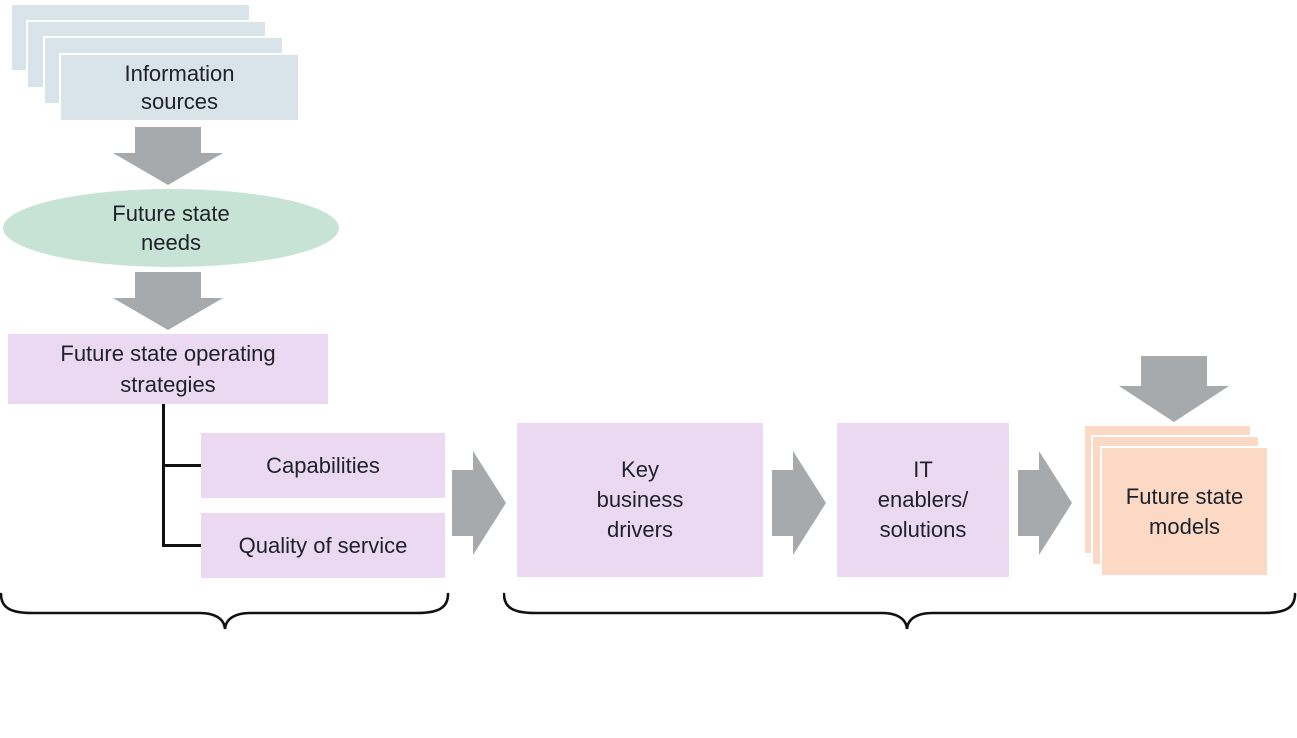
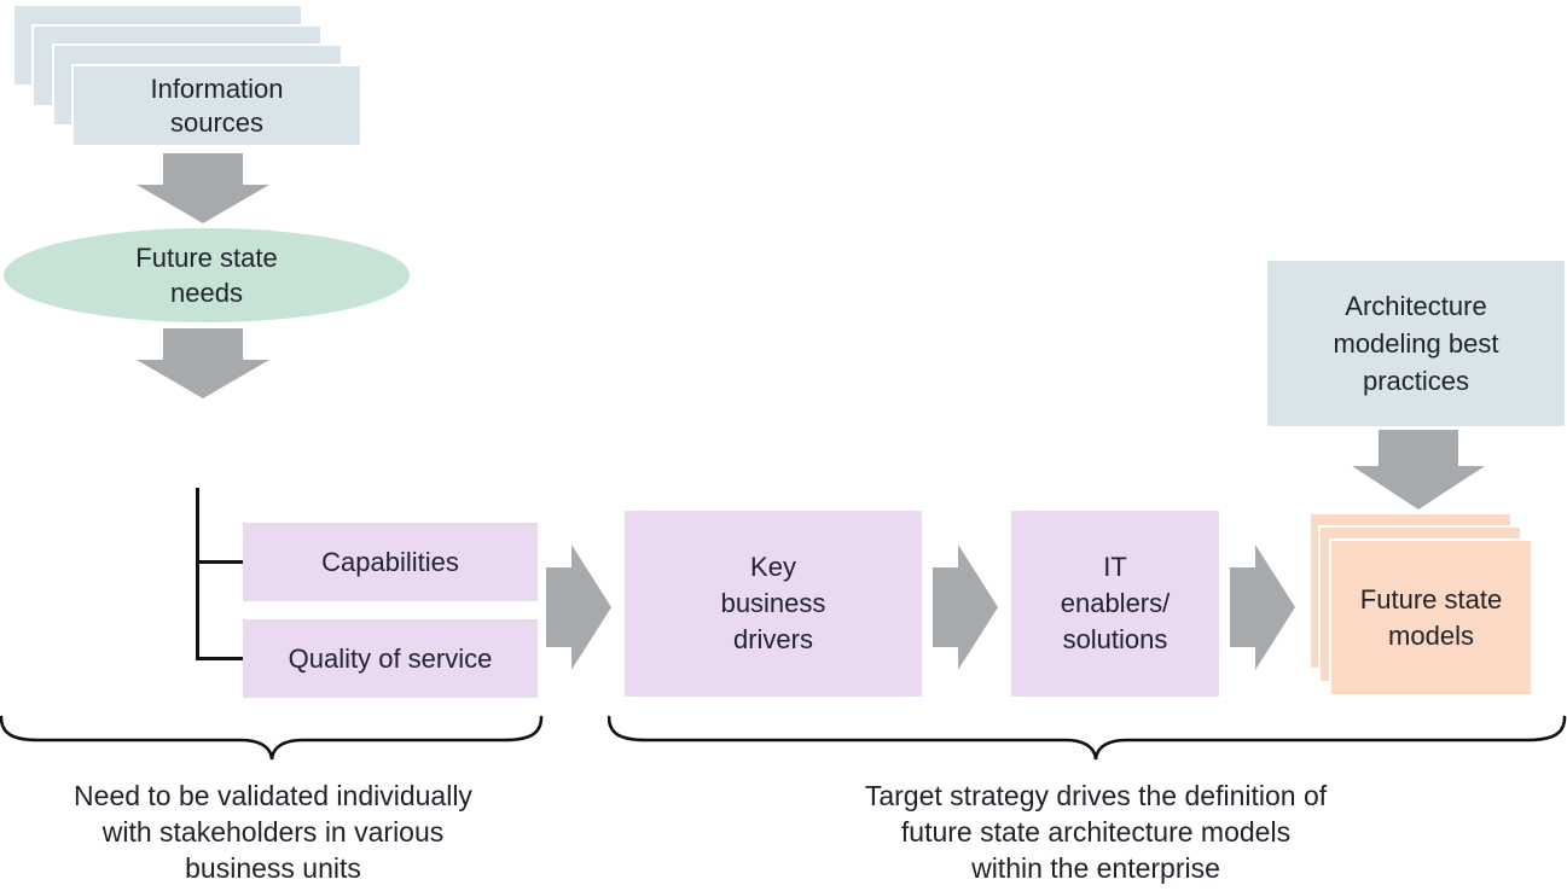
  Information
  sources
  Future state
  needs
- Future state operating
- strategies
  Capabilities
  Quality of service
  Key
  business
  drivers
  IT
  enablers/
  solutions
+ Architecture
+ modeling best
+ practices
  Future state
  models
+ Need to be validated individually
+ with stakeholders in various
+ business units
+ Target strategy drives the definition of
+ future state architecture models
+ within the enterprise
